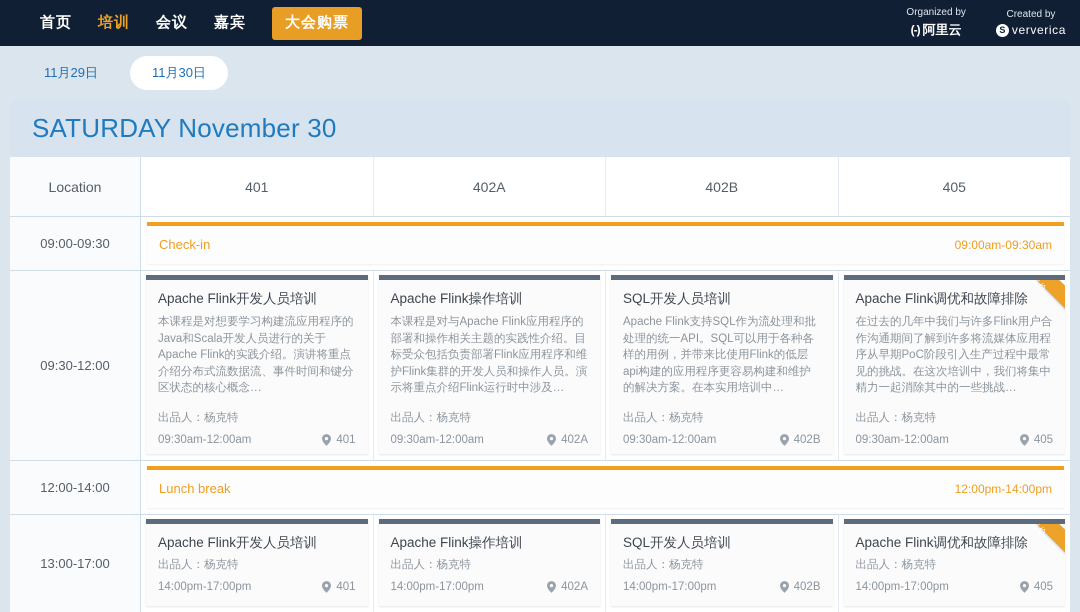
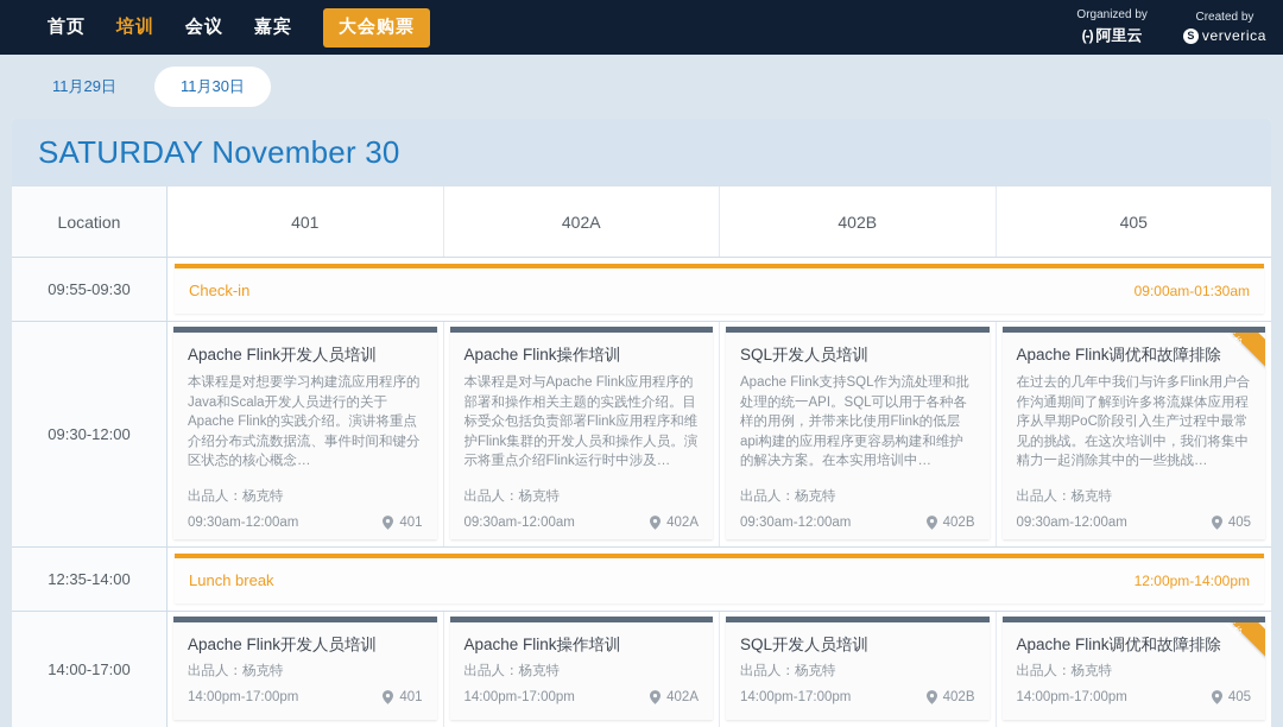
  首页
  培训
  会议
  嘉宾
  大会购票
  Organized by
  (-)
  阿里云
  Created by
  S
  ververica
  11月29日
  11月30日
  SATURDAY November 30
  Location
  401
  402A
  402B
  405
- 09:00-09:30
+ 09:55-09:30
  Check-in
- 09:00am-09:30am
+ 09:00am-01:30am
  09:30-12:00
  Apache Flink开发人员培训
  本课程是对想要学习构建流应用程序的Java和Scala开发人员进行的关于Apache Flink的实践介绍。演讲将重点介绍分布式流数据流、事件时间和键分区状态的核心概念…
  出品人：杨克特
  09:30am-12:00am
  401
  Apache Flink操作培训
  本课程是对与Apache Flink应用程序的部署和操作相关主题的实践性介绍。目标受众包括负责部署Flink应用程序和维护Flink集群的开发人员和操作人员。演示将重点介绍Flink运行时中涉及…
  出品人：杨克特
  09:30am-12:00am
  402A
  SQL开发人员培训
  Apache Flink支持SQL作为流处理和批处理的统一API。SQL可以用于各种各样的用例，并带来比使用Flink的低层api构建的应用程序更容易构建和维护的解决方案。在本实用培训中…
  出品人：杨克特
  09:30am-12:00am
  402B
  Apache Flink调优和故障排除
  在过去的几年中我们与许多Flink用户合作沟通期间了解到许多将流媒体应用程序从早期PoC阶段引入生产过程中最常见的挑战。在这次培训中，我们将集中精力一起消除其中的一些挑战…
  出品人：杨克特
  09:30am-12:00am
  405
- 12:00-14:00
+ 12:35-14:00
  Lunch break
  12:00pm-14:00pm
- 13:00-17:00
+ 14:00-17:00
  Apache Flink开发人员培训
  出品人：杨克特
  14:00pm-17:00pm
  401
  Apache Flink操作培训
  出品人：杨克特
  14:00pm-17:00pm
  402A
  SQL开发人员培训
  出品人：杨克特
  14:00pm-17:00pm
  402B
  Apache Flink调优和故障排除
  出品人：杨克特
  14:00pm-17:00pm
  405
